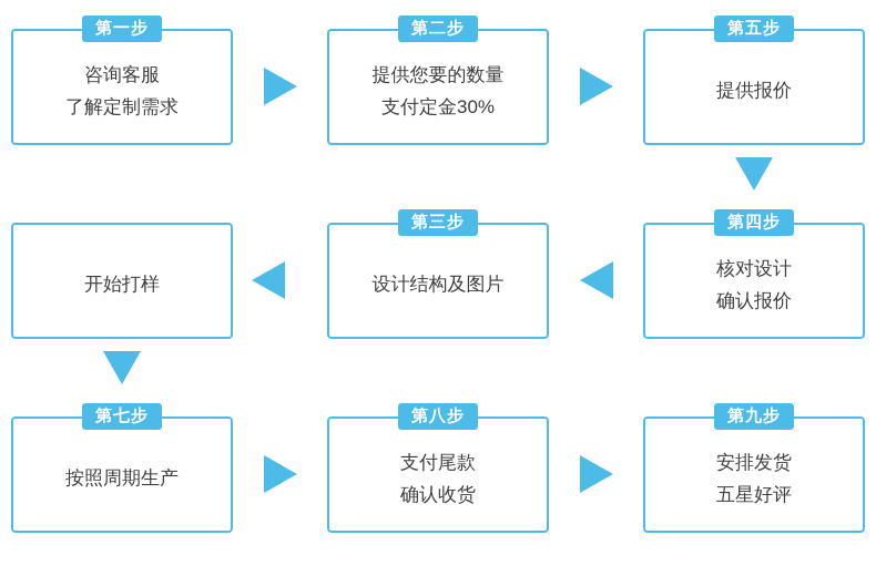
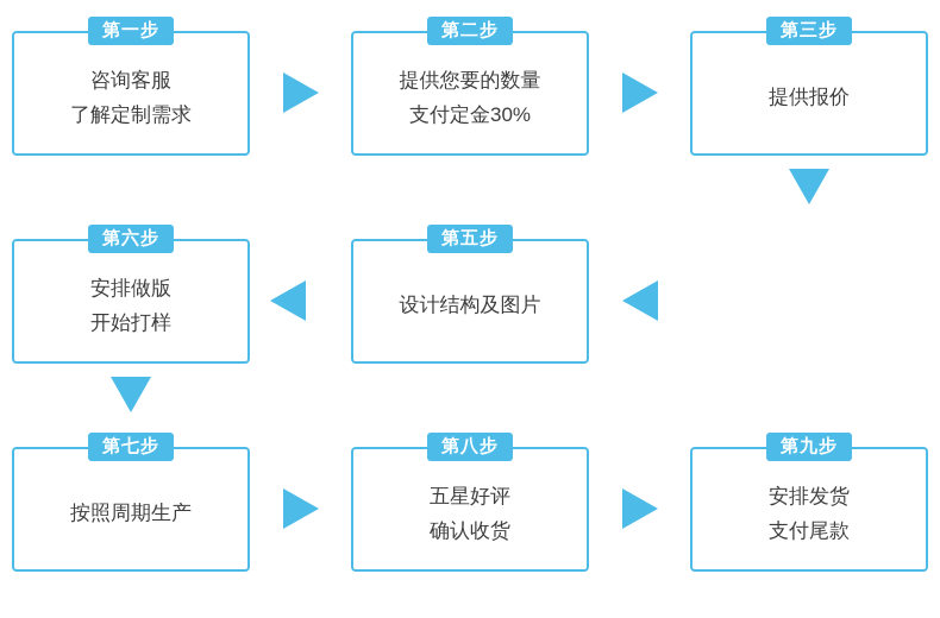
  第一步
  咨询客服
  了解定制需求
  第二步
  提供您要的数量
  支付定金30%
- 第五步
+ 第三步
  提供报价
+ 第六步
+ 安排做版
  开始打样
- 第三步
+ 第五步
  设计结构及图片
- 第四步
- 核对设计
- 确认报价
  第七步
  按照周期生产
  第八步
- 支付尾款
+ 五星好评
  确认收货
  第九步
  安排发货
- 五星好评
+ 支付尾款
